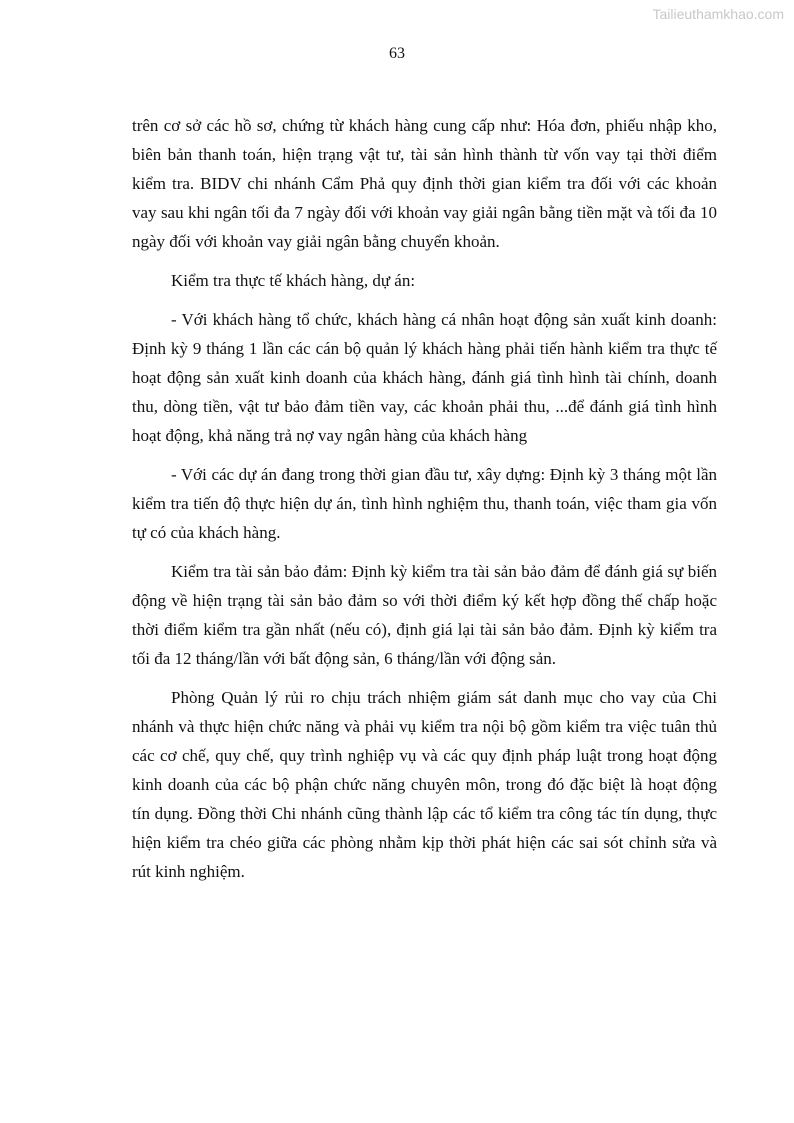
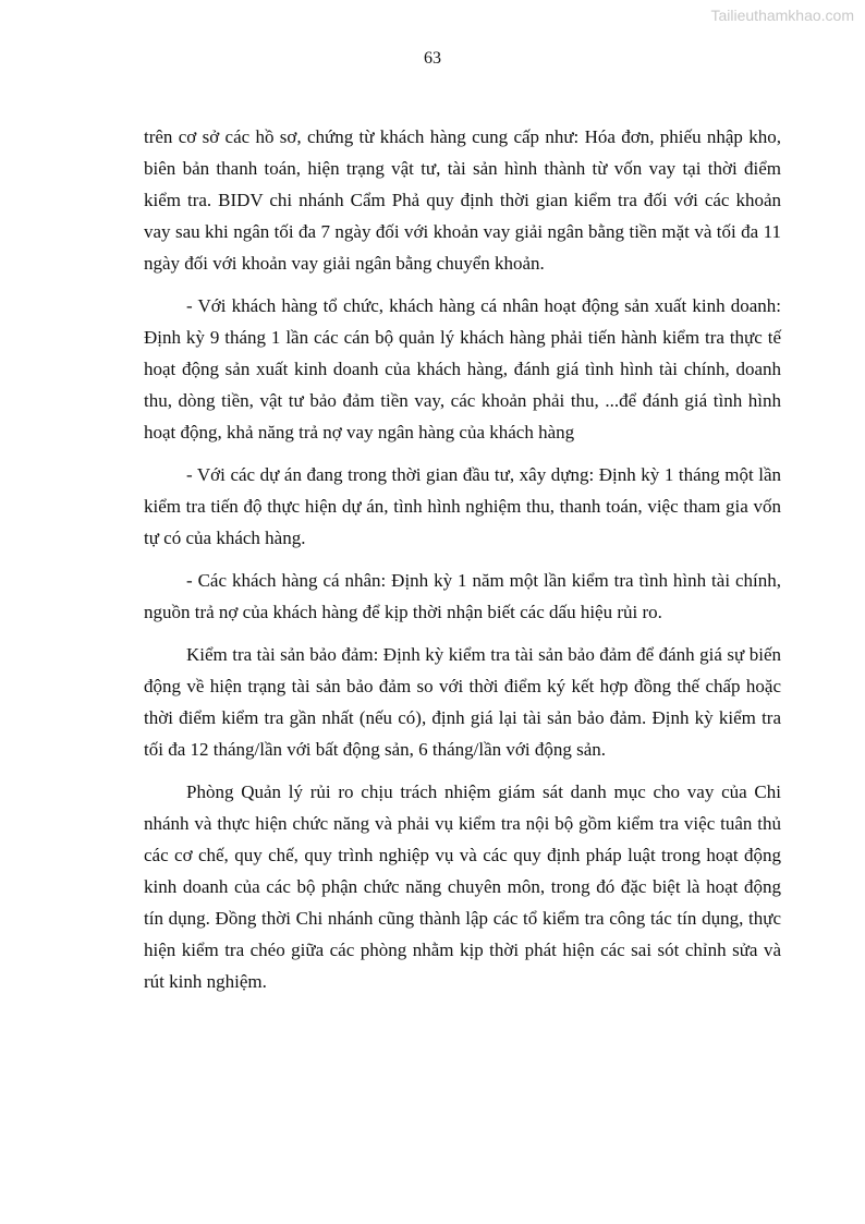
  Tailieuthamkhao.com
  63
- trên cơ sở các hồ sơ, chứng từ khách hàng cung cấp như: Hóa đơn, phiếu nhập kho, biên bản thanh toán, hiện trạng vật tư, tài sản hình thành từ vốn vay tại thời điểm kiểm tra. BIDV chi nhánh Cẩm Phả quy định thời gian kiểm tra đối với các khoản vay sau khi ngân tối đa 7 ngày đối với khoản vay giải ngân bằng tiền mặt và tối đa 10 ngày đối với khoản vay giải ngân bằng chuyển khoản.
+ trên cơ sở các hồ sơ, chứng từ khách hàng cung cấp như: Hóa đơn, phiếu nhập kho, biên bản thanh toán, hiện trạng vật tư, tài sản hình thành từ vốn vay tại thời điểm kiểm tra. BIDV chi nhánh Cẩm Phả quy định thời gian kiểm tra đối với các khoản vay sau khi ngân tối đa 7 ngày đối với khoản vay giải ngân bằng tiền mặt và tối đa 11 ngày đối với khoản vay giải ngân bằng chuyển khoản.
- Kiểm tra thực tế khách hàng, dự án:
  - Với khách hàng tổ chức, khách hàng cá nhân hoạt động sản xuất kinh doanh: Định kỳ 9 tháng 1 lần các cán bộ quản lý khách hàng phải tiến hành kiểm tra thực tế hoạt động sản xuất kinh doanh của khách hàng, đánh giá tình hình tài chính, doanh thu, dòng tiền, vật tư bảo đảm tiền vay, các khoản phải thu, ...để đánh giá tình hình hoạt động, khả năng trả nợ vay ngân hàng của khách hàng
- - Với các dự án đang trong thời gian đầu tư, xây dựng: Định kỳ 3 tháng một lần kiểm tra tiến độ thực hiện dự án, tình hình nghiệm thu, thanh toán, việc tham gia vốn tự có của khách hàng.
+ - Với các dự án đang trong thời gian đầu tư, xây dựng: Định kỳ 1 tháng một lần kiểm tra tiến độ thực hiện dự án, tình hình nghiệm thu, thanh toán, việc tham gia vốn tự có của khách hàng.
+ - Các khách hàng cá nhân: Định kỳ 1 năm một lần kiểm tra tình hình tài chính, nguồn trả nợ của khách hàng để kịp thời nhận biết các dấu hiệu rủi ro.
  Kiểm tra tài sản bảo đảm: Định kỳ kiểm tra tài sản bảo đảm để đánh giá sự biến động về hiện trạng tài sản bảo đảm so với thời điểm ký kết hợp đồng thế chấp hoặc thời điểm kiểm tra gần nhất (nếu có), định giá lại tài sản bảo đảm. Định kỳ kiểm tra tối đa 12 tháng/lần với bất động sản, 6 tháng/lần với động sản.
  Phòng Quản lý rủi ro chịu trách nhiệm giám sát danh mục cho vay của Chi nhánh và thực hiện chức năng và phải vụ kiểm tra nội bộ gồm kiểm tra việc tuân thủ các cơ chế, quy chế, quy trình nghiệp vụ và các quy định pháp luật trong hoạt động kinh doanh của các bộ phận chức năng chuyên môn, trong đó đặc biệt là hoạt động tín dụng. Đồng thời Chi nhánh cũng thành lập các tổ kiểm tra công tác tín dụng, thực hiện kiểm tra chéo giữa các phòng nhằm kịp thời phát hiện các sai sót chỉnh sửa và rút kinh nghiệm.
